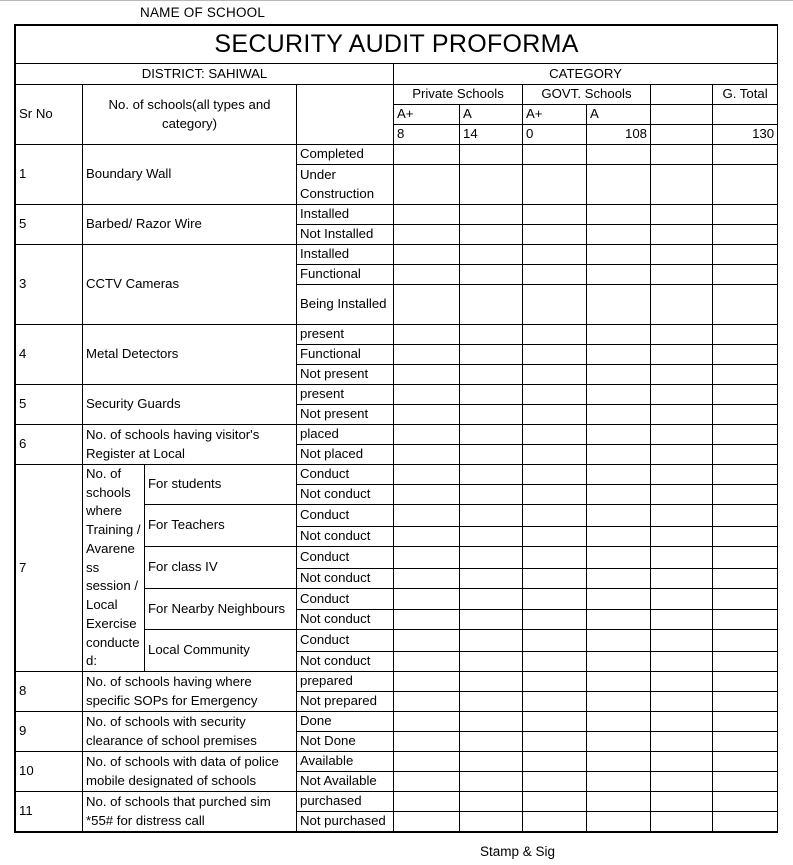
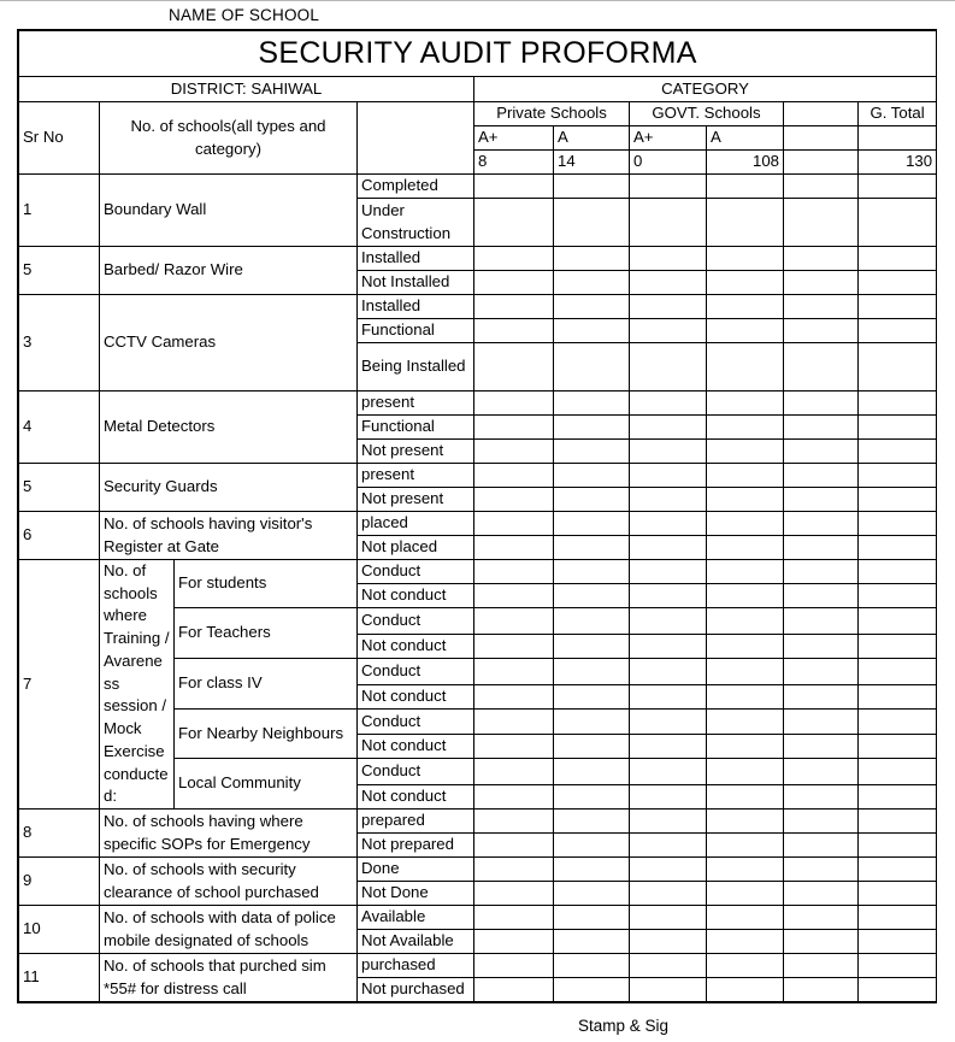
  NAME OF SCHOOL
  SECURITY AUDIT PROFORMA
  DISTRICT: SAHIWAL	CATEGORY
  Sr No	No. of schools(all types and category)		Private Schools	GOVT. Schools		G. Total
  A+	A	A+	A
  8	14	0	108		130
  1	Boundary Wall	Completed
  Under Construction
  5	Barbed/ Razor Wire	Installed
  Not Installed
  3	CCTV Cameras	Installed
  Functional
  Being Installed
  4	Metal Detectors	present
  Functional
  Not present
  5	Security Guards	present
  Not present
- 6	No. of schools having visitor's Register at Local	placed
+ 6	No. of schools having visitor's Register at Gate	placed
  Not placed
- 7	No. of schools where Training / Avareness session / Local Exercise conducted:	For students	Conduct
+ 7	No. of schools where Training / Avareness session / Mock Exercise conducted:	For students	Conduct
  Not conduct
  For Teachers	Conduct
  Not conduct
  For class IV	Conduct
  Not conduct
  For Nearby Neighbours	Conduct
  Not conduct
  Local Community	Conduct
  Not conduct
  8	No. of schools having where specific SOPs for Emergency	prepared
  Not prepared
- 9	No. of schools with security clearance of school premises	Done
+ 9	No. of schools with security clearance of school purchased	Done
  Not Done
  10	No. of schools with data of police mobile designated of schools	Available
  Not Available
  11	No. of schools that purched sim *55# for distress call	purchased
  Not purchased
  Stamp & Sig
